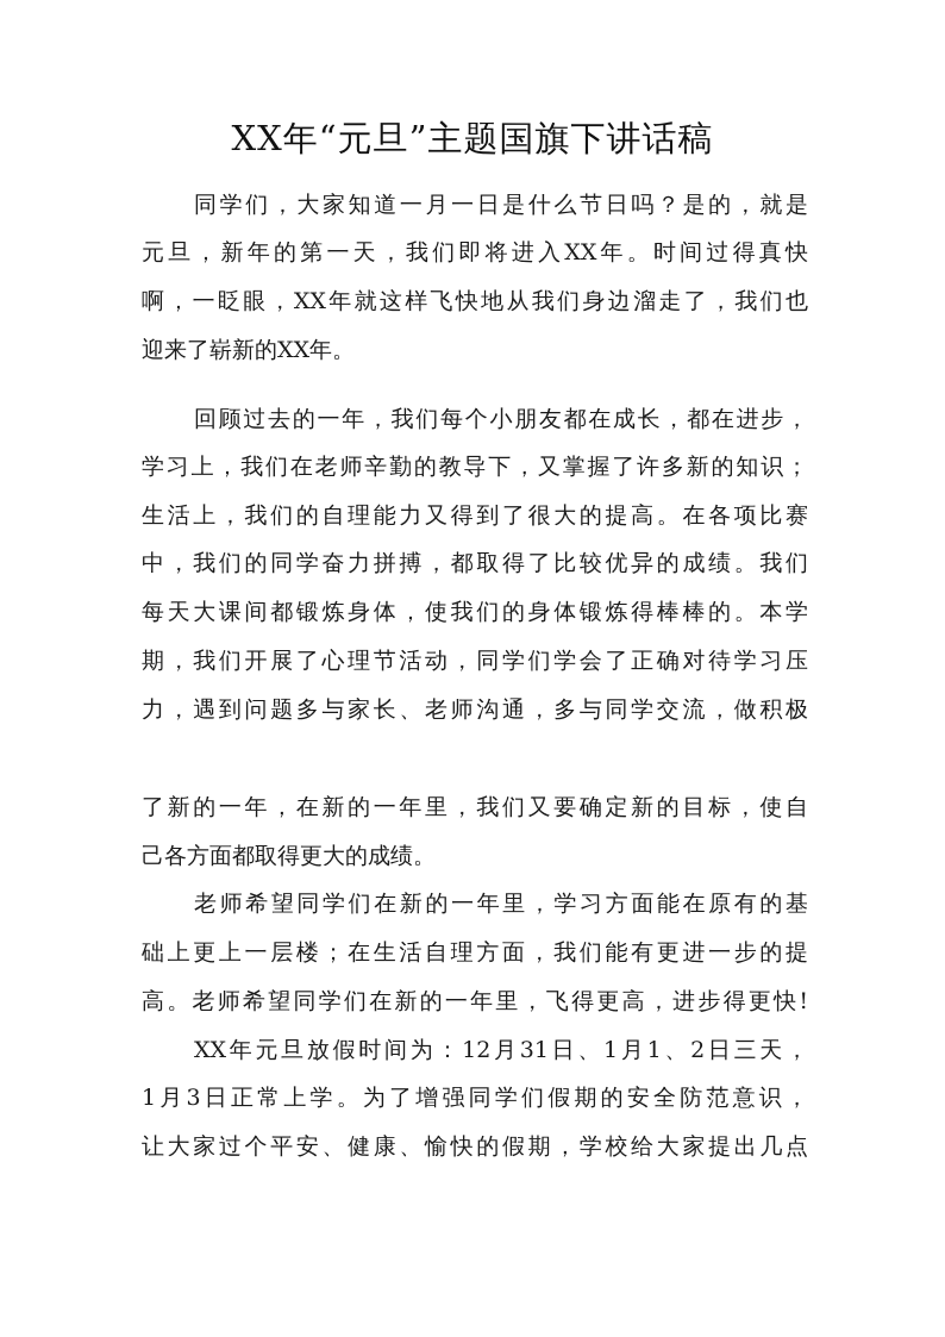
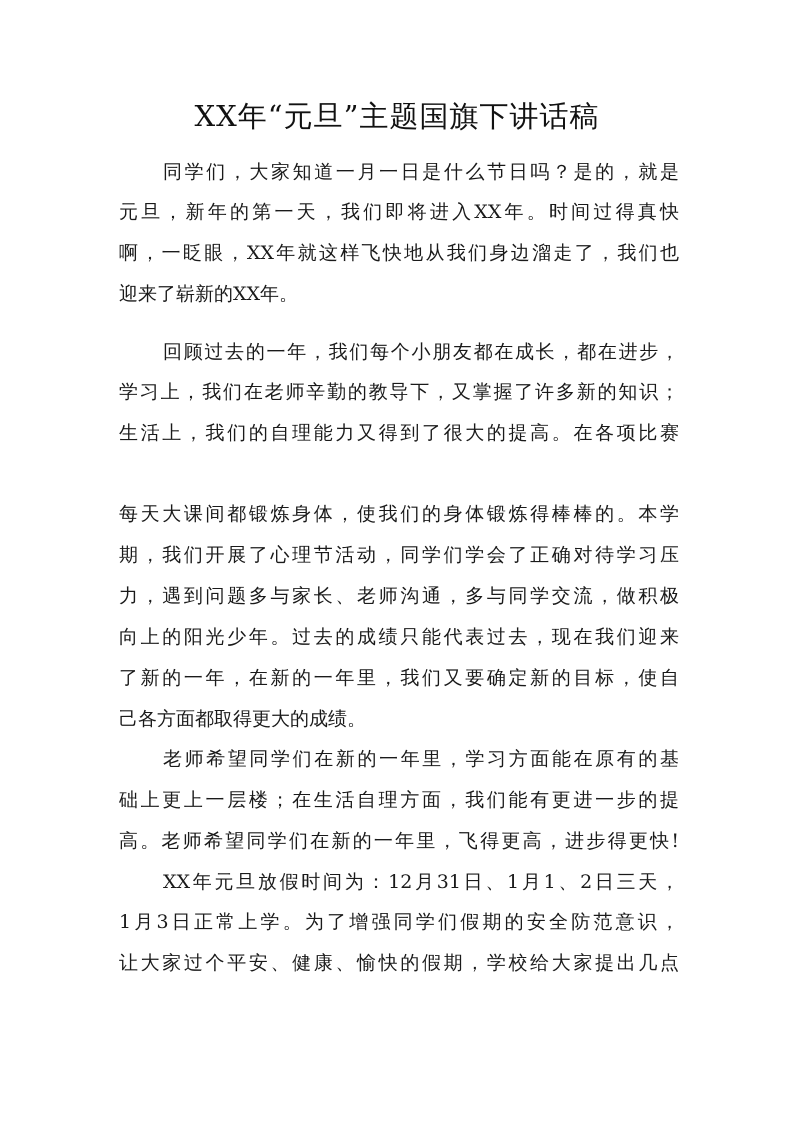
  XX年“元旦”主题国旗下讲话稿
  同学们，大家知道一月一日是什么节日吗？是的，就是
  元旦，新年的第一天，我们即将进入XX年。时间过得真快
  啊，一眨眼，XX年就这样飞快地从我们身边溜走了，我们也
  迎来了崭新的XX年。
  回顾过去的一年，我们每个小朋友都在成长，都在进步，
  学习上，我们在老师辛勤的教导下，又掌握了许多新的知识；
  生活上，我们的自理能力又得到了很大的提高。在各项比赛
- 中，我们的同学奋力拼搏，都取得了比较优异的成绩。我们
  每天大课间都锻炼身体，使我们的身体锻炼得棒棒的。本学
  期，我们开展了心理节活动，同学们学会了正确对待学习压
  力，遇到问题多与家长、老师沟通，多与同学交流，做积极
+ 向上的阳光少年。过去的成绩只能代表过去，现在我们迎来
  了新的一年，在新的一年里，我们又要确定新的目标，使自
  己各方面都取得更大的成绩。
  老师希望同学们在新的一年里，学习方面能在原有的基
  础上更上一层楼；在生活自理方面，我们能有更进一步的提
  高。老师希望同学们在新的一年里，飞得更高，进步得更快!
  XX年元旦放假时间为：12月31日、1月1、2日三天，
  1月3日正常上学。为了增强同学们假期的安全防范意识，
  让大家过个平安、健康、愉快的假期，学校给大家提出几点
